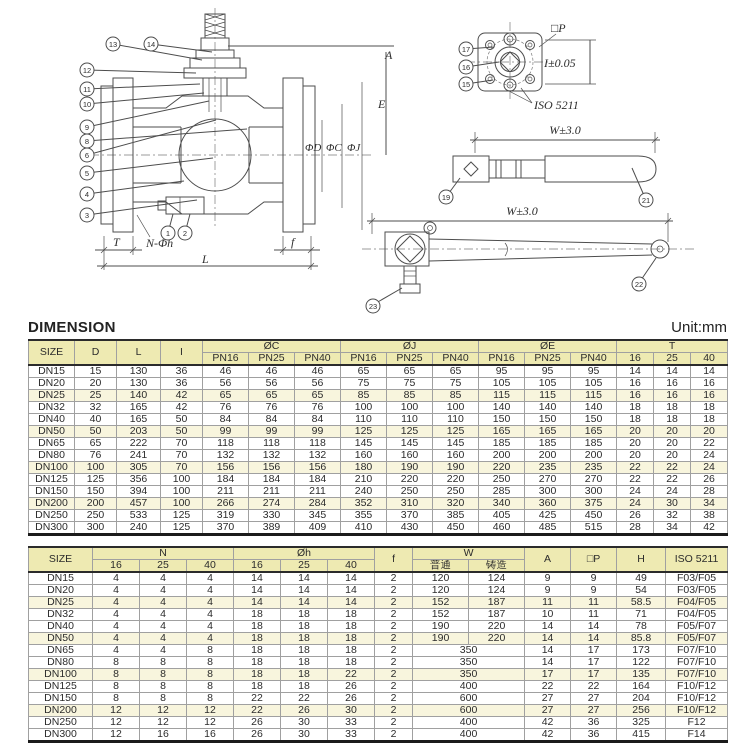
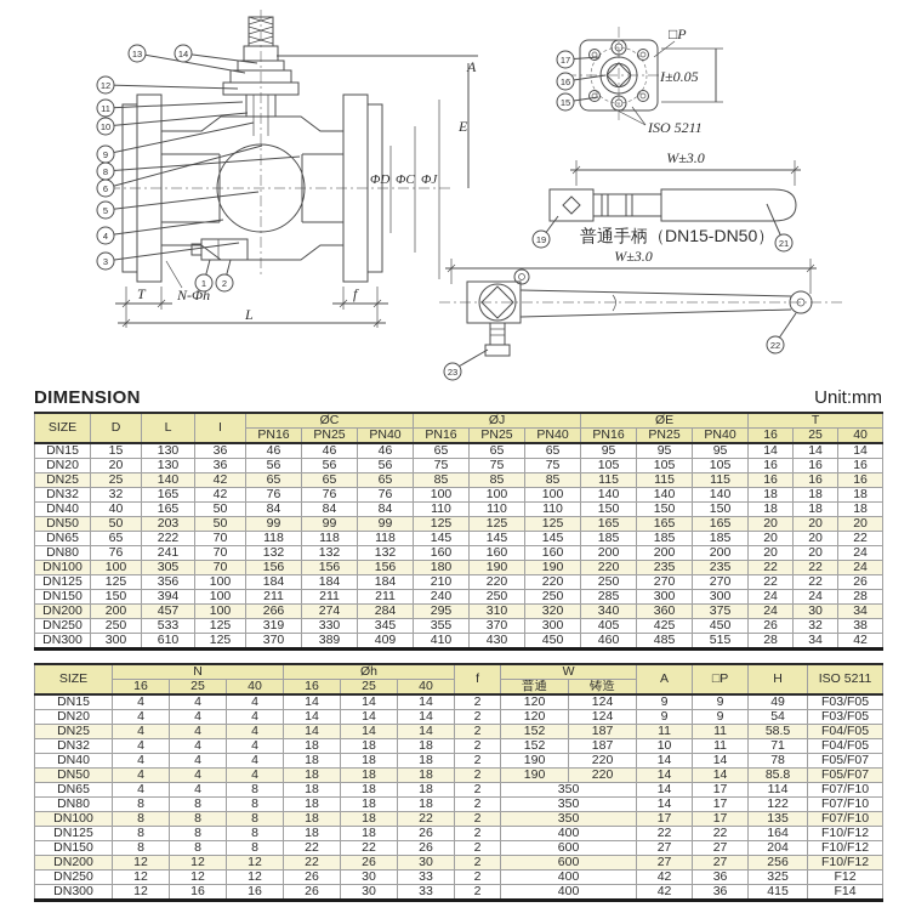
  A
  E
  ΦD
  ΦC
  ΦJ
  T
  f
  L
  N-Φh
  13
  14
  12
  11
  10
  9
  8
  6
  5
  4
  3
  1
  2
  □P
  I±0.05
  ISO 5211
  17
  16
  15
  W±3.0
  19
  21
+ 普通手柄（DN15-DN50）
  W±3.0
  23
  22
  DIMENSION
  Unit:mm
  SIZE	D	L	I	ØC	ØJ	ØE	T
  PN16	PN25	PN40	PN16	PN25	PN40	PN16	PN25	PN40	16	25	40
  DN15	15	130	36	46	46	46	65	65	65	95	95	95	14	14	14
  DN20	20	130	36	56	56	56	75	75	75	105	105	105	16	16	16
  DN25	25	140	42	65	65	65	85	85	85	115	115	115	16	16	16
  DN32	32	165	42	76	76	76	100	100	100	140	140	140	18	18	18
  DN40	40	165	50	84	84	84	110	110	110	150	150	150	18	18	18
  DN50	50	203	50	99	99	99	125	125	125	165	165	165	20	20	20
  DN65	65	222	70	118	118	118	145	145	145	185	185	185	20	20	22
  DN80	76	241	70	132	132	132	160	160	160	200	200	200	20	20	24
  DN100	100	305	70	156	156	156	180	190	190	220	235	235	22	22	24
  DN125	125	356	100	184	184	184	210	220	220	250	270	270	22	22	26
  DN150	150	394	100	211	211	211	240	250	250	285	300	300	24	24	28
- DN200	200	457	100	266	274	284	352	310	320	340	360	375	24	30	34
+ DN200	200	457	100	266	274	284	295	310	320	340	360	375	24	30	34
- DN250	250	533	125	319	330	345	355	370	385	405	425	450	26	32	38
+ DN250	250	533	125	319	330	345	355	370	300	405	425	450	26	32	38
- DN300	300	240	125	370	389	409	410	430	450	460	485	515	28	34	42
+ DN300	300	610	125	370	389	409	410	430	450	460	485	515	28	34	42
  SIZE	N	Øh	f	W	A	□P	H	ISO 5211
  16	25	40	16	25	40	普通	铸造
  DN15	4	4	4	14	14	14	2	120	124	9	9	49	F03/F05
  DN20	4	4	4	14	14	14	2	120	124	9	9	54	F03/F05
  DN25	4	4	4	14	14	14	2	152	187	11	11	58.5	F04/F05
  DN32	4	4	4	18	18	18	2	152	187	10	11	71	F04/F05
  DN40	4	4	4	18	18	18	2	190	220	14	14	78	F05/F07
  DN50	4	4	4	18	18	18	2	190	220	14	14	85.8	F05/F07
- DN65	4	4	8	18	18	18	2	350	14	17	173	F07/F10
+ DN65	4	4	8	18	18	18	2	350	14	17	114	F07/F10
  DN80	8	8	8	18	18	18	2	350	14	17	122	F07/F10
  DN100	8	8	8	18	18	22	2	350	17	17	135	F07/F10
  DN125	8	8	8	18	18	26	2	400	22	22	164	F10/F12
  DN150	8	8	8	22	22	26	2	600	27	27	204	F10/F12
  DN200	12	12	12	22	26	30	2	600	27	27	256	F10/F12
  DN250	12	12	12	26	30	33	2	400	42	36	325	F12
  DN300	12	16	16	26	30	33	2	400	42	36	415	F14
